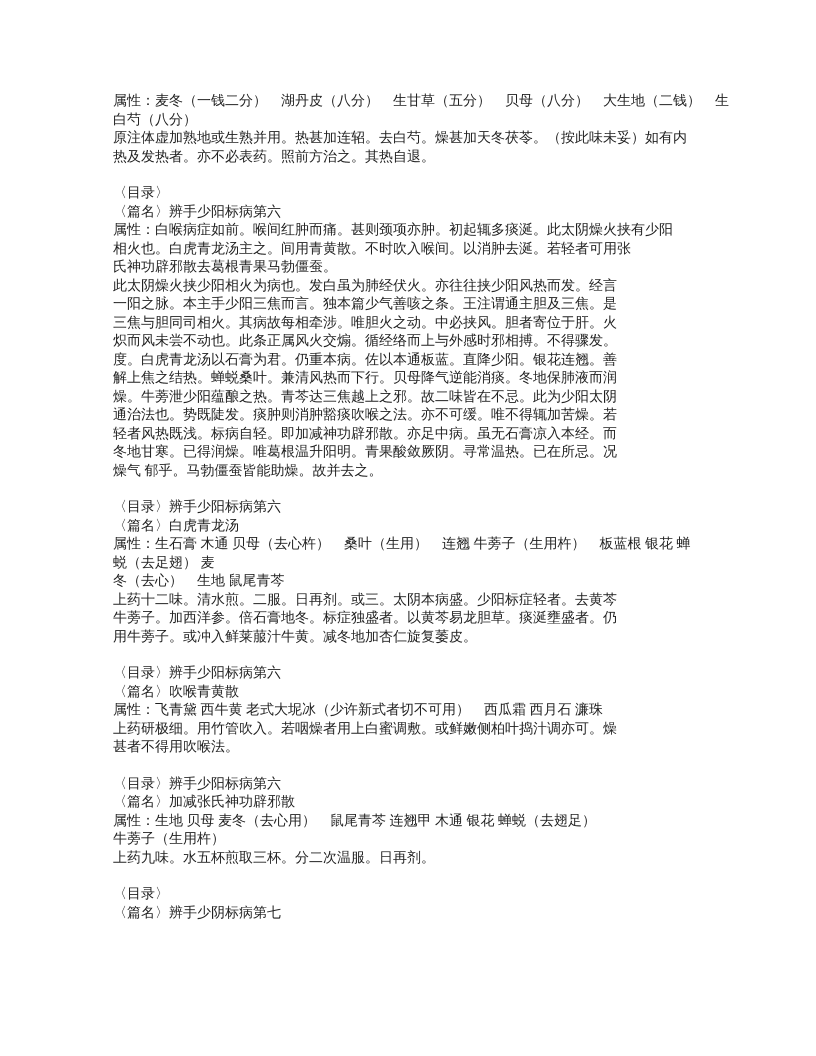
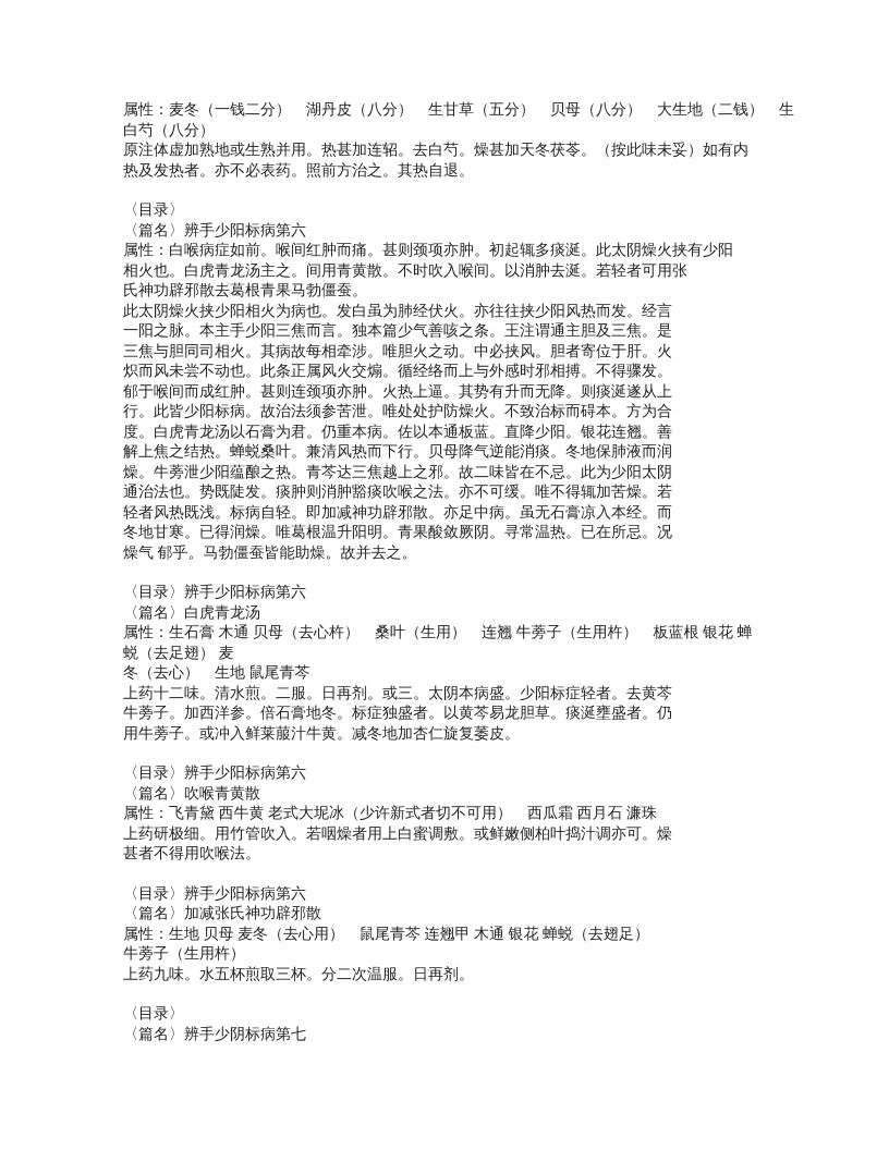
  属性：麦冬（一钱二分） 湖丹皮（八分） 生甘草（五分） 贝母（八分） 大生地（二钱） 生
  白芍（八分）
  原注体虚加熟地或生熟并用。热甚加连轺。去白芍。燥甚加天冬茯苓。（按此味未妥）如有内
  热及发热者。亦不必表药。照前方治之。其热自退。
  〈目录〉
  〈篇名〉辨手少阳标病第六
  属性：白喉病症如前。喉间红肿而痛。甚则颈项亦肿。初起辄多痰涎。此太阴燥火挟有少阳
  相火也。白虎青龙汤主之。间用青黄散。不时吹入喉间。以消肿去涎。若轻者可用张
  氏神功辟邪散去葛根青果马勃僵蚕。
  此太阴燥火挟少阳相火为病也。发白虽为肺经伏火。亦往往挟少阳风热而发。经言
  一阳之脉。本主手少阳三焦而言。独本篇少气善咳之条。王注谓通主胆及三焦。是
  三焦与胆同司相火。其病故每相牵涉。唯胆火之动。中必挟风。胆者寄位于肝。火
  炽而风未尝不动也。此条正属风火交煽。循经络而上与外感时邪相搏。不得骤发。
+ 郁于喉间而成红肿。甚则连颈项亦肿。火热上逼。其势有升而无降。则痰涎遂从上
+ 行。此皆少阳标病。故治法须参苦泄。唯处处护防燥火。不致治标而碍本。方为合
  度。白虎青龙汤以石膏为君。仍重本病。佐以本通板蓝。直降少阳。银花连翘。善
  解上焦之结热。蝉蜕桑叶。兼清风热而下行。贝母降气逆能消痰。冬地保肺液而润
  燥。牛蒡泄少阳蕴酿之热。青芩达三焦越上之邪。故二味皆在不忌。此为少阳太阴
  通治法也。势既陡发。痰肿则消肿豁痰吹喉之法。亦不可缓。唯不得辄加苦燥。若
  轻者风热既浅。标病自轻。即加减神功辟邪散。亦足中病。虽无石膏凉入本经。而
  冬地甘寒。已得润燥。唯葛根温升阳明。青果酸敛厥阴。寻常温热。已在所忌。况
  燥气 郁乎。马勃僵蚕皆能助燥。故并去之。
  〈目录〉辨手少阳标病第六
  〈篇名〉白虎青龙汤
  属性：生石膏 木通 贝母（去心杵） 桑叶（生用） 连翘 牛蒡子（生用杵） 板蓝根 银花 蝉
  蜕（去足翅） 麦
  冬（去心） 生地 鼠尾青芩
  上药十二味。清水煎。二服。日再剂。或三。太阴本病盛。少阳标症轻者。去黄芩
  牛蒡子。加西洋参。倍石膏地冬。标症独盛者。以黄芩易龙胆草。痰涎壅盛者。仍
  用牛蒡子。或冲入鲜莱菔汁牛黄。减冬地加杏仁旋复萎皮。
  〈目录〉辨手少阳标病第六
  〈篇名〉吹喉青黄散
  属性：飞青黛 西牛黄 老式大坭冰（少许新式者切不可用） 西瓜霜 西月石 濂珠
  上药研极细。用竹管吹入。若咽燥者用上白蜜调敷。或鲜嫩侧柏叶捣汁调亦可。燥
  甚者不得用吹喉法。
  〈目录〉辨手少阳标病第六
  〈篇名〉加减张氏神功辟邪散
  属性：生地 贝母 麦冬（去心用） 鼠尾青芩 连翘甲 木通 银花 蝉蜕（去翅足）
  牛蒡子（生用杵）
  上药九味。水五杯煎取三杯。分二次温服。日再剂。
  〈目录〉
  〈篇名〉辨手少阴标病第七
